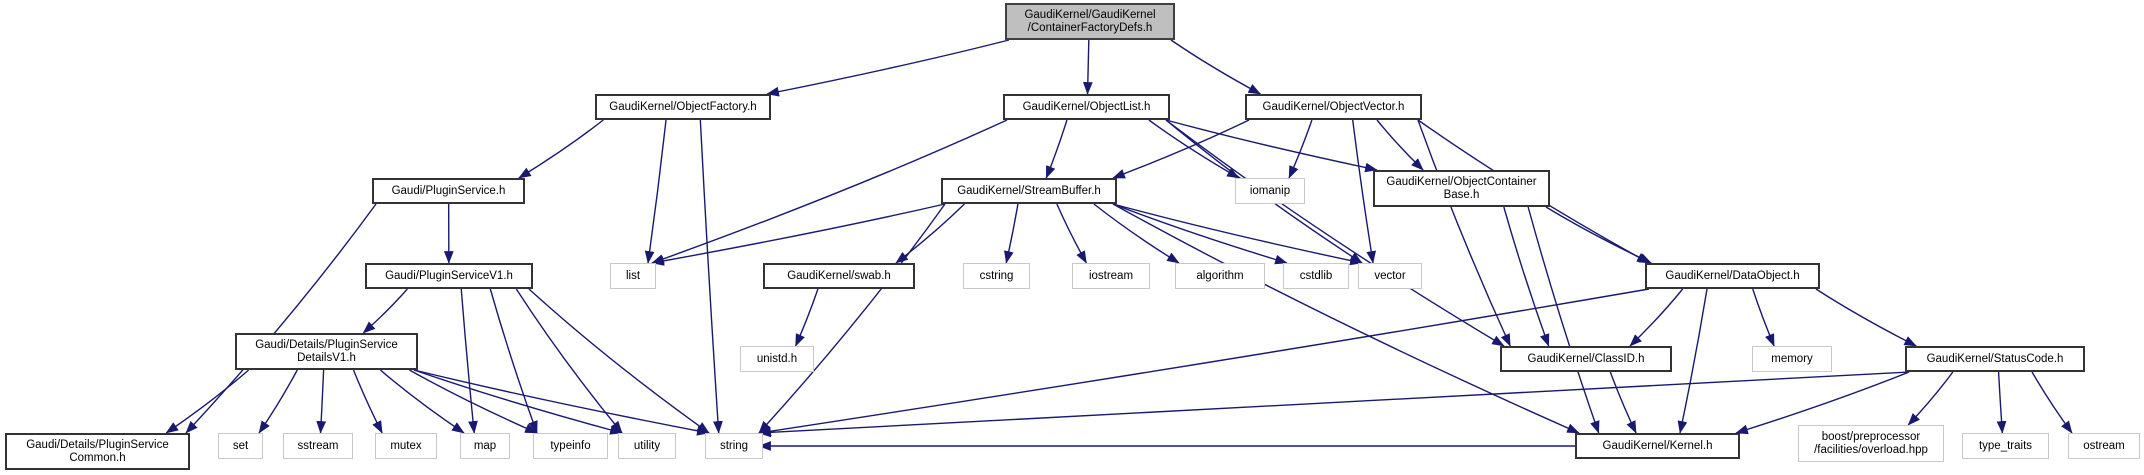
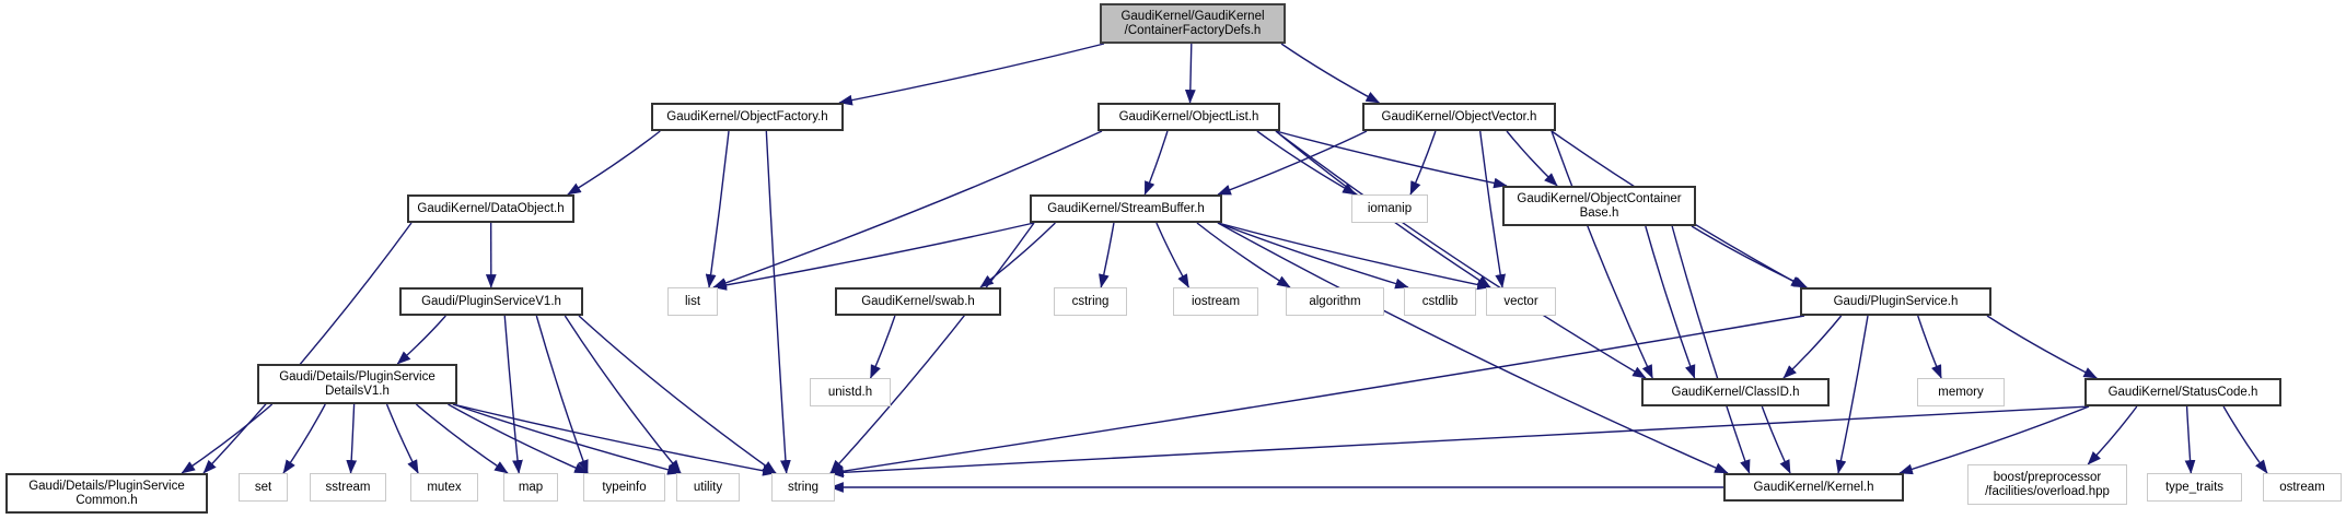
  GaudiKernel/GaudiKernel
  /ContainerFactoryDefs.h
  GaudiKernel/ObjectFactory.h
  GaudiKernel/ObjectList.h
  GaudiKernel/ObjectVector.h
- Gaudi/PluginService.h
+ GaudiKernel/DataObject.h
  GaudiKernel/StreamBuffer.h
  iomanip
  GaudiKernel/ObjectContainer
  Base.h
  Gaudi/PluginServiceV1.h
  list
  GaudiKernel/swab.h
  cstring
  iostream
  algorithm
  cstdlib
  vector
- GaudiKernel/DataObject.h
+ Gaudi/PluginService.h
  Gaudi/Details/PluginService
  DetailsV1.h
  unistd.h
  GaudiKernel/ClassID.h
  memory
  GaudiKernel/StatusCode.h
  Gaudi/Details/PluginService
  Common.h
  set
  sstream
  mutex
  map
  typeinfo
  utility
  string
  GaudiKernel/Kernel.h
  boost/preprocessor
  /facilities/overload.hpp
  type_traits
  ostream
